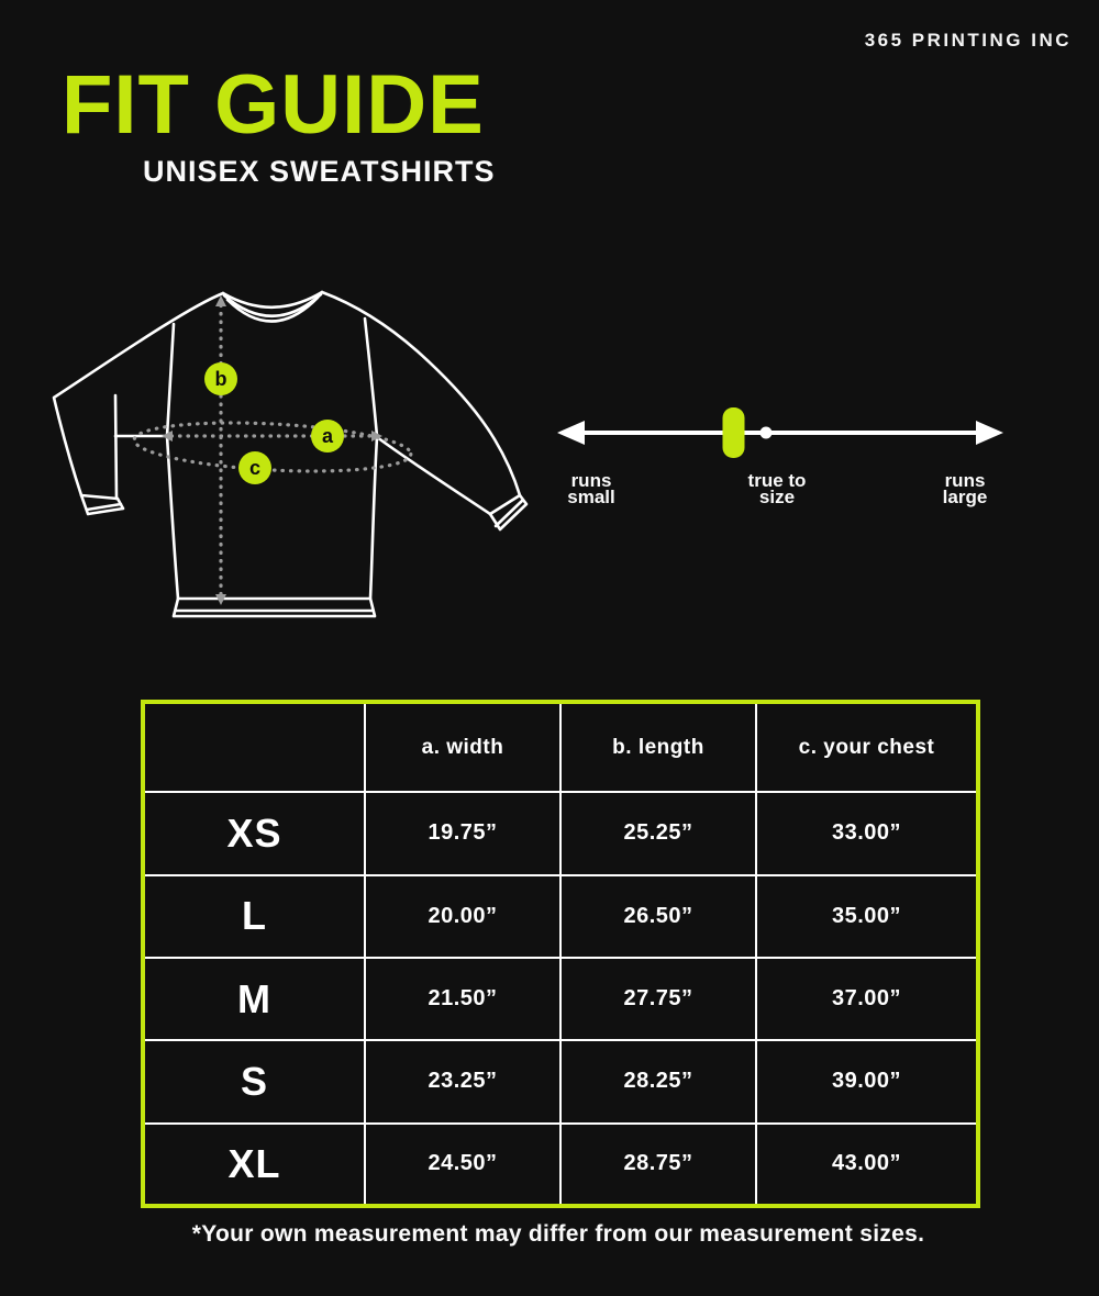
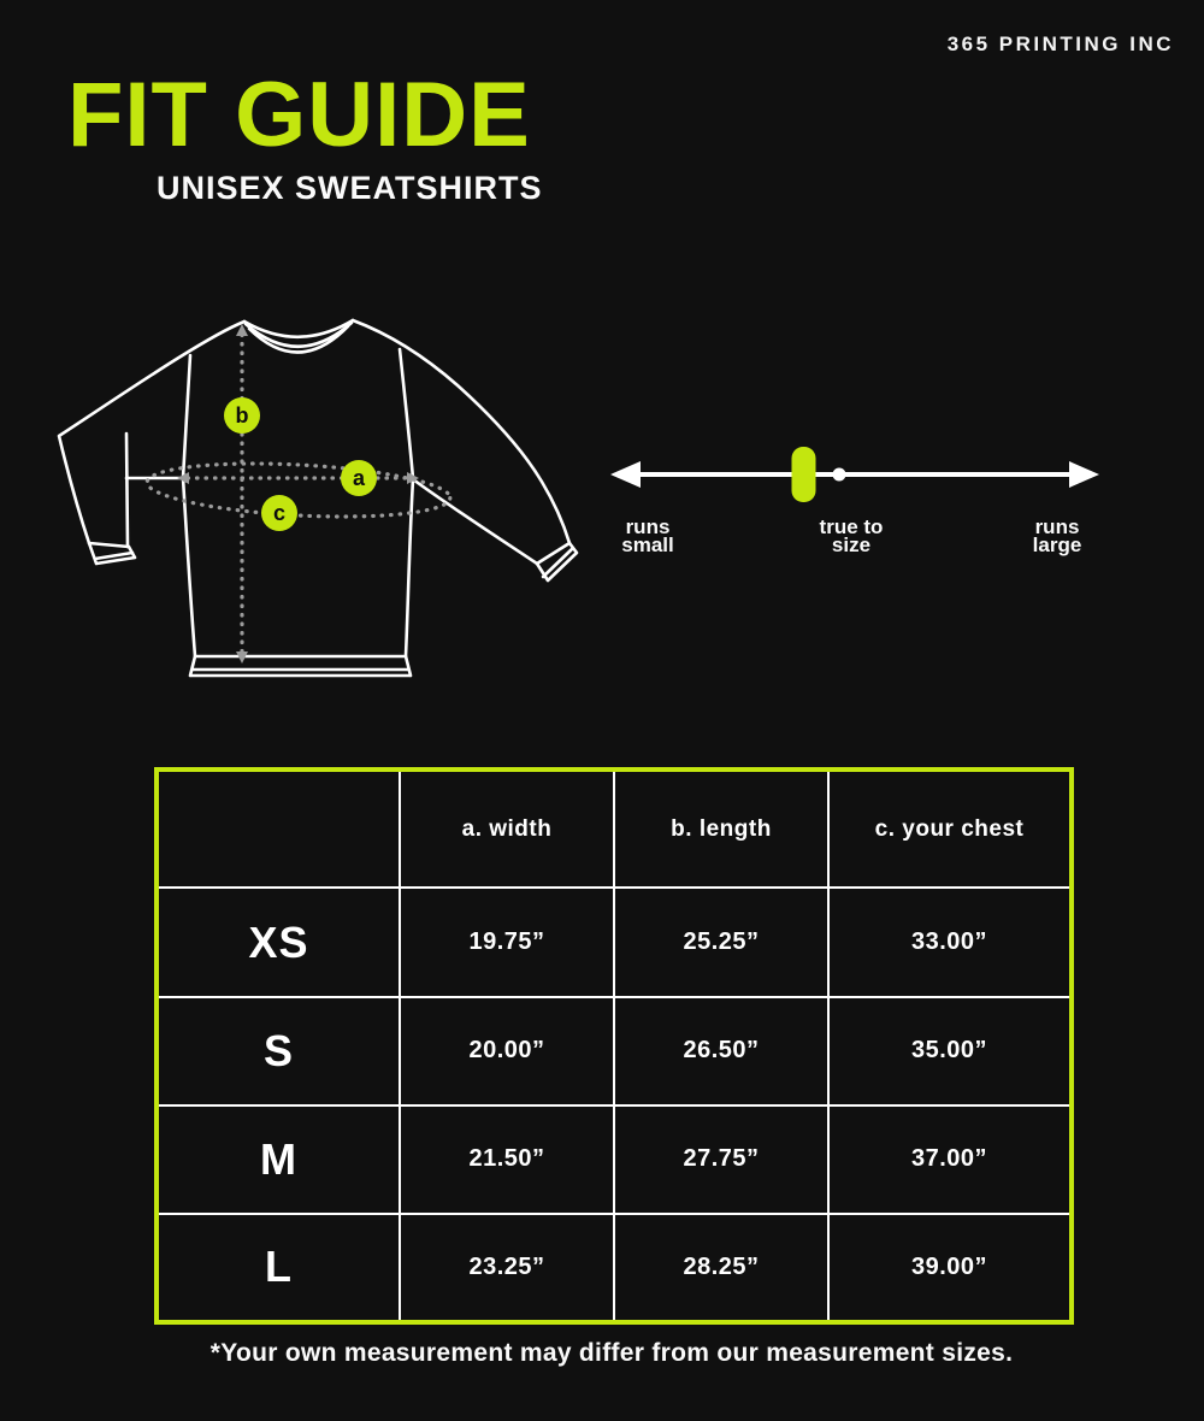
  365 PRINTING INC
  FIT GUIDE
  UNISEX SWEATSHIRTS
  b
  a
  c
  runs
  small
  true to
  size
  runs
  large
  	a. width	b. length	c. your chest
  XS	19.75”	25.25”	33.00”
- L	20.00”	26.50”	35.00”
+ S	20.00”	26.50”	35.00”
  M	21.50”	27.75”	37.00”
- S	23.25”	28.25”	39.00”
+ L	23.25”	28.25”	39.00”
- XL	24.50”	28.75”	43.00”
  *Your own measurement may differ from our measurement sizes.
